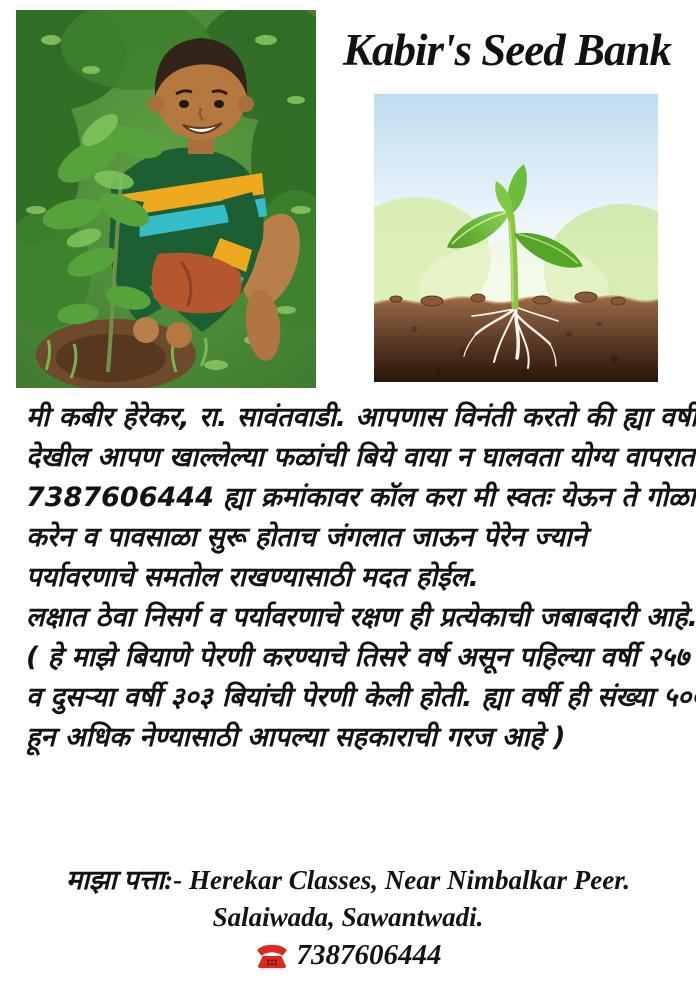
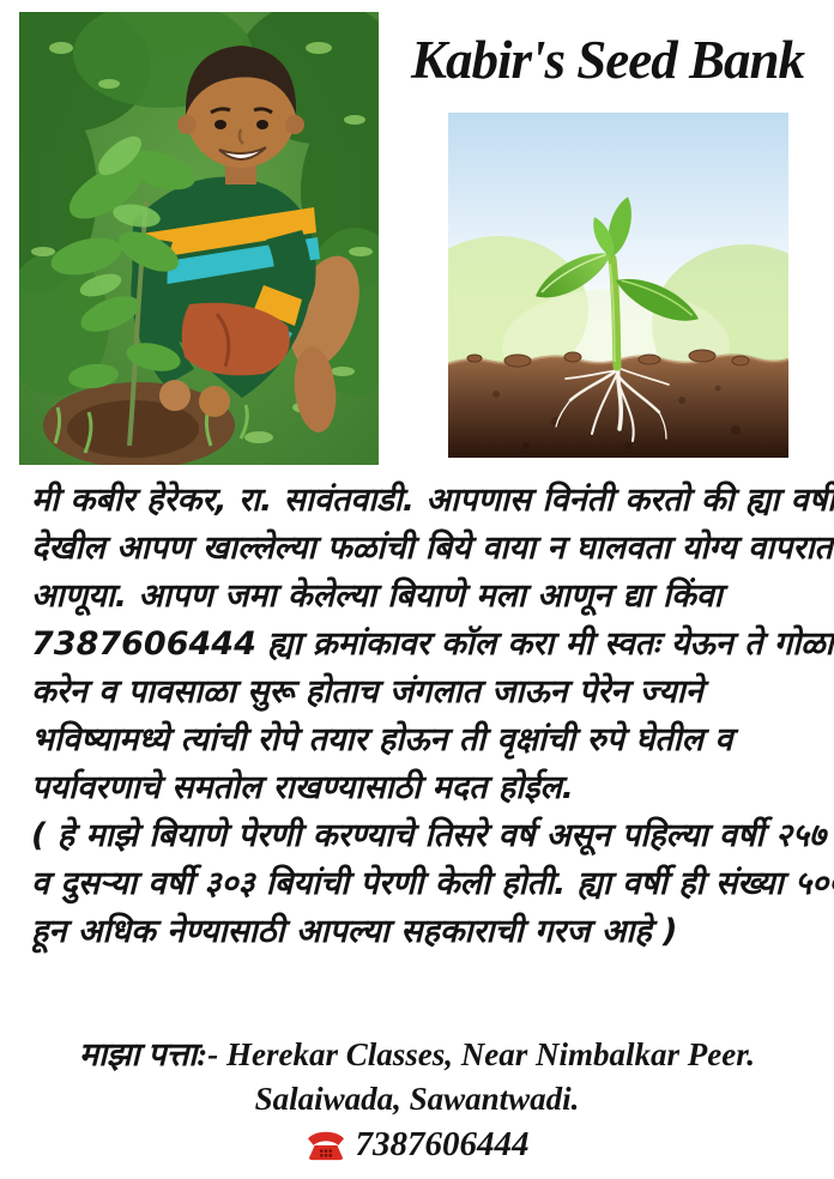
  Kabir's Seed Bank
  मी कबीर हेरेकर, रा. सावंतवाडी. आपणास विनंती करतो की ह्या वर्षी
  देखील आपण खाल्लेल्या फळांची बिये वाया न घालवता योग्य वापरात
+ आणूया. आपण जमा केलेल्या बियाणे मला आणून द्या किंवा
  7387606444 ह्या क्रमांकावर कॉल करा मी स्वतः येऊन ते गोळा
  करेन व पावसाळा सुरू होताच जंगलात जाऊन पेरेन ज्याने
+ भविष्यामध्ये त्यांची रोपे तयार होऊन ती वृक्षांची रुपे घेतील व
  पर्यावरणाचे समतोल राखण्यासाठी मदत होईल.
- लक्षात ठेवा निसर्ग व पर्यावरणाचे रक्षण ही प्रत्येकाची जबाबदारी आहे.
  ( हे माझे बियाणे पेरणी करण्याचे तिसरे वर्ष असून पहिल्या वर्षी २५७
  व दुसऱ्या वर्षी ३०३ बियांची पेरणी केली होती. ह्या वर्षी ही संख्या ५०
  हून अधिक नेण्यासाठी आपल्या सहकाराची गरज आहे )
  माझा पत्ता:- Herekar Classes, Near Nimbalkar Peer.
  Salaiwada, Sawantwadi.
  7387606444
